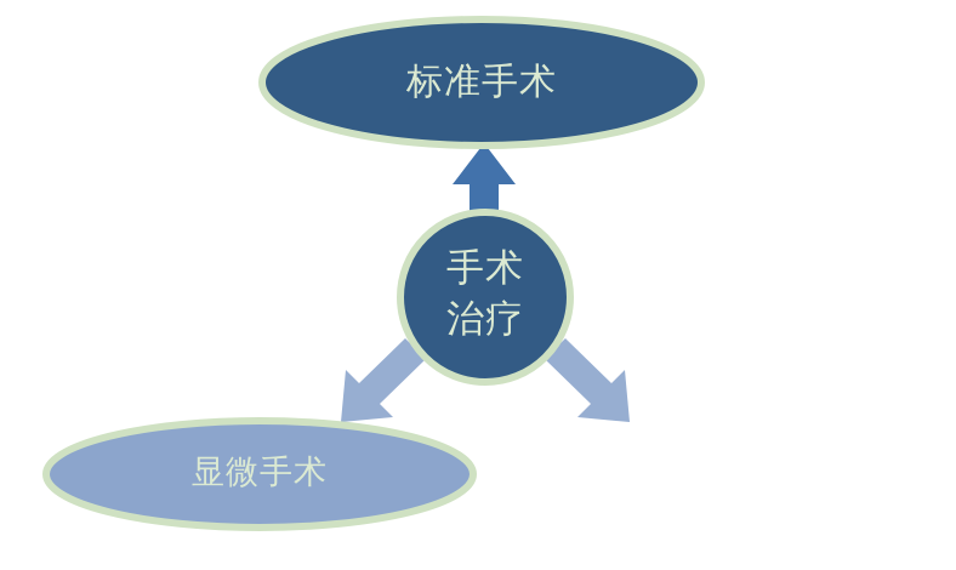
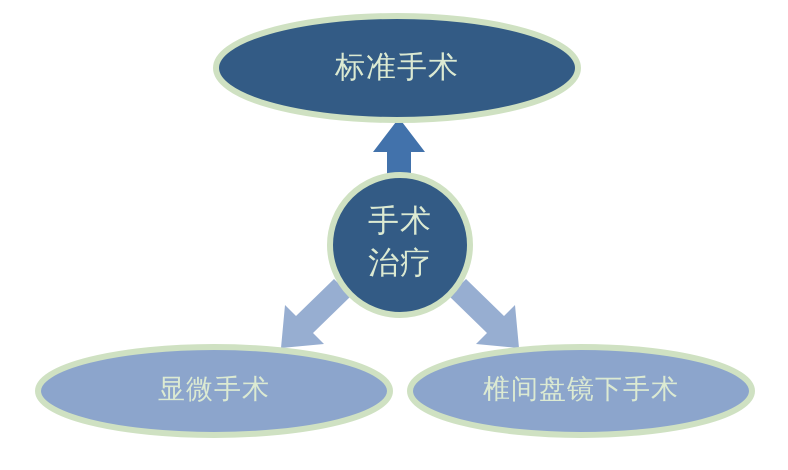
  标准手术
  显微手术
+ 椎间盘镜下手术
  手术
  治疗
